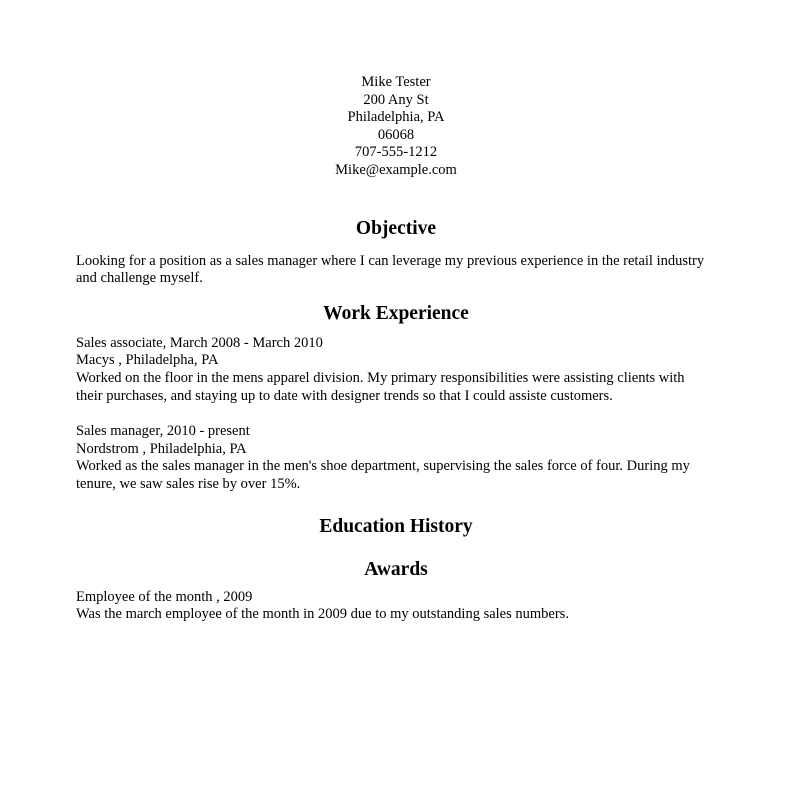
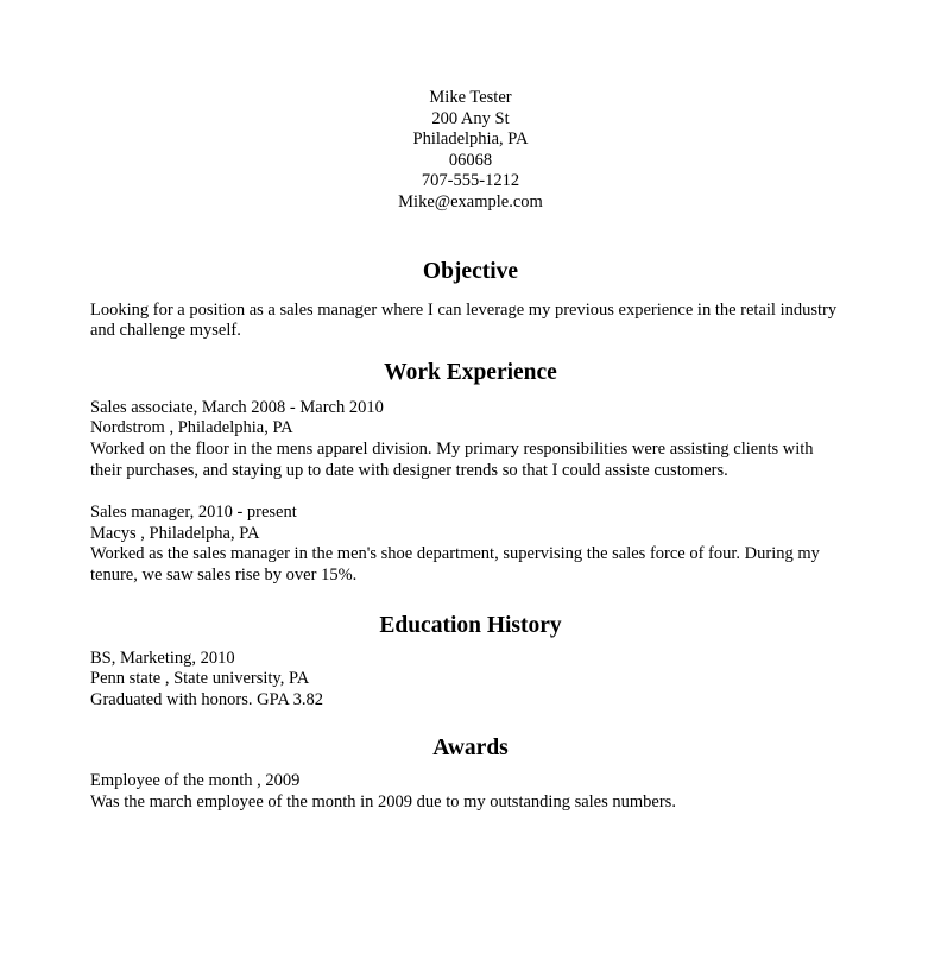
  Mike Tester
  200 Any St
  Philadelphia, PA
  06068
  707-555-1212
  Mike@example.com
  Objective
  Looking for a position as a sales manager where I can leverage my previous experience in the retail industry
  and challenge myself.
  Work Experience
  Sales associate, March 2008 - March 2010
- Macys , Philadelpha, PA
+ Nordstrom , Philadelphia, PA
  Worked on the floor in the mens apparel division. My primary responsibilities were assisting clients with
  their purchases, and staying up to date with designer trends so that I could assiste customers.
  Sales manager, 2010 - present
- Nordstrom , Philadelphia, PA
+ Macys , Philadelpha, PA
  Worked as the sales manager in the men's shoe department, supervising the sales force of four. During my
  tenure, we saw sales rise by over 15%.
  Education History
+ BS, Marketing, 2010
+ Penn state , State university, PA
+ Graduated with honors. GPA 3.82
  Awards
  Employee of the month , 2009
  Was the march employee of the month in 2009 due to my outstanding sales numbers.
